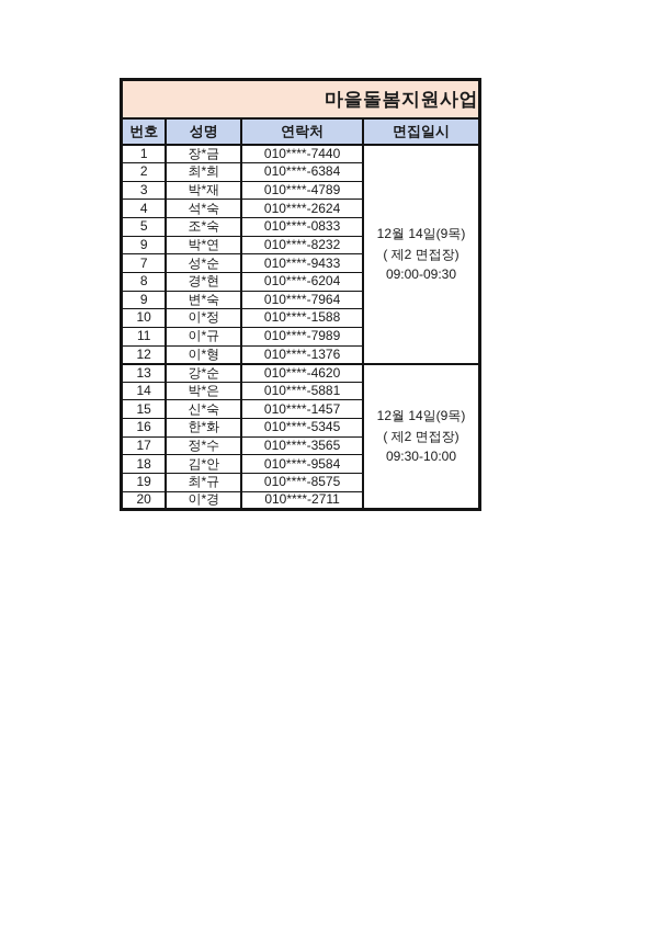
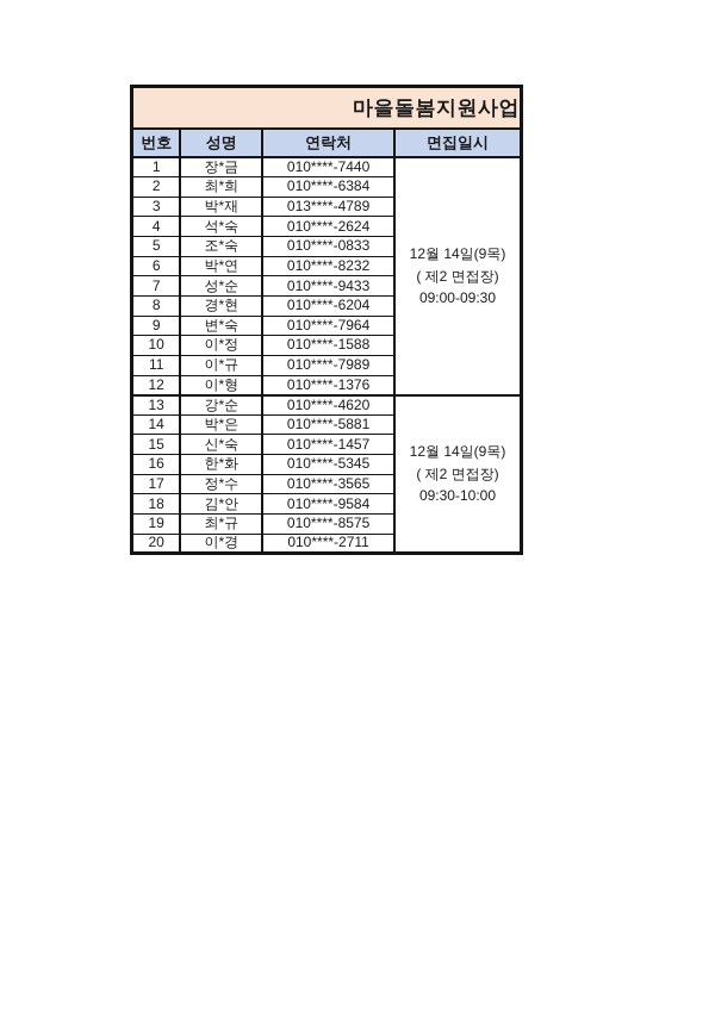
  마을돌봄지원사업
  번호	성명	연락처	면집일시
  1	장*금	010****-7440	12월 14일(9목) ( 제2 면접장) 09:00-09:30
  2	최*희	010****-6384
- 3	박*재	010****-4789
+ 3	박*재	013****-4789
  4	석*숙	010****-2624
  5	조*숙	010****-0833
- 9	박*연	010****-8232
+ 6	박*연	010****-8232
  7	성*순	010****-9433
  8	경*현	010****-6204
  9	변*숙	010****-7964
  10	이*정	010****-1588
  11	이*규	010****-7989
  12	이*형	010****-1376
  13	강*순	010****-4620	12월 14일(9목) ( 제2 면접장) 09:30-10:00
  14	박*은	010****-5881
  15	신*숙	010****-1457
  16	한*화	010****-5345
  17	정*수	010****-3565
  18	김*안	010****-9584
  19	최*규	010****-8575
  20	이*경	010****-2711
